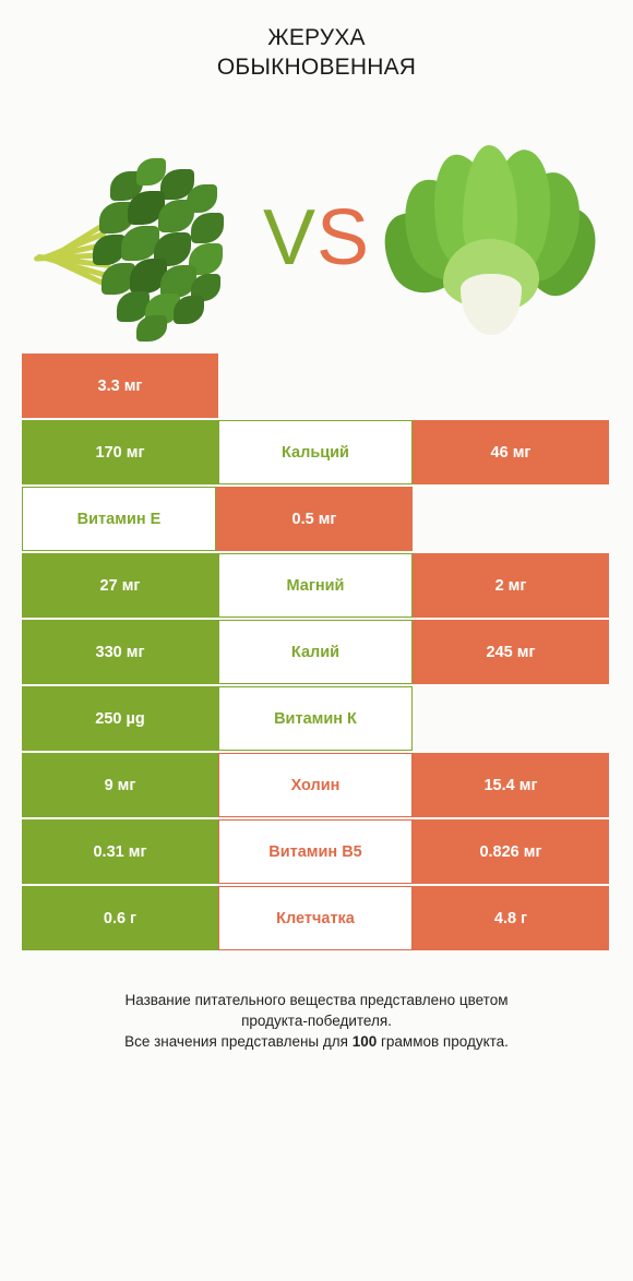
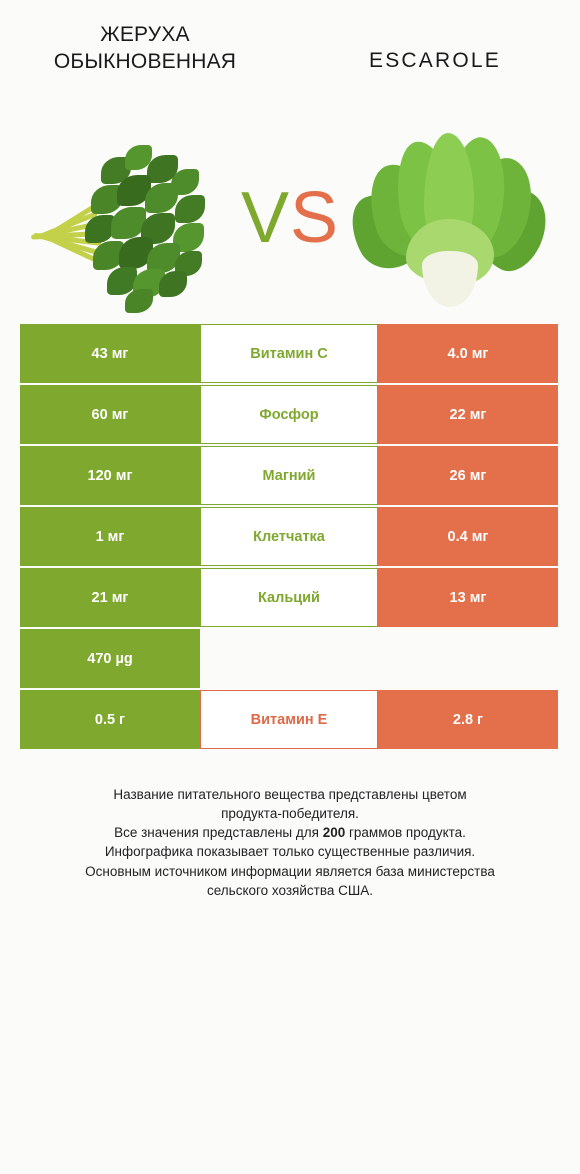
  ЖЕРУХА ОБЫКНОВЕННАЯ
+ ESCAROLE
  VS
+ 43 мг
+ Витамин C
- 3.3 мг
+ 4.0 мг
+ 60 мг
+ Фосфор
+ 22 мг
- 170 мг
+ 120 мг
- Кальций
+ Магний
- 46 мг
+ 26 мг
+ 1 мг
- Витамин Е
+ Клетчатка
- 0.5 мг
+ 0.4 мг
- 27 мг
+ 21 мг
- Магний
+ Кальций
- 2 мг
+ 13 мг
- 330 мг
- Калий
- 245 мг
- 250 µg
+ 470 µg
- Витамин К
- 9 мг
- Холин
- 15.4 мг
- 0.31 мг
- Витамин B5
- 0.826 мг
- 0.6 г
+ 0.5 г
- Клетчатка
+ Витамин Е
- 4.8 г
+ 2.8 г
- Название питательного вещества представлено цветом
+ Название питательного вещества представлены цветом
  продукта-победителя.
- Все значения представлены для 100 граммов продукта.
+ Все значения представлены для 200 граммов продукта.
+ Инфографика показывает только существенные различия.
+ Основным источником информации является база министерства
+ сельского хозяйства США.
